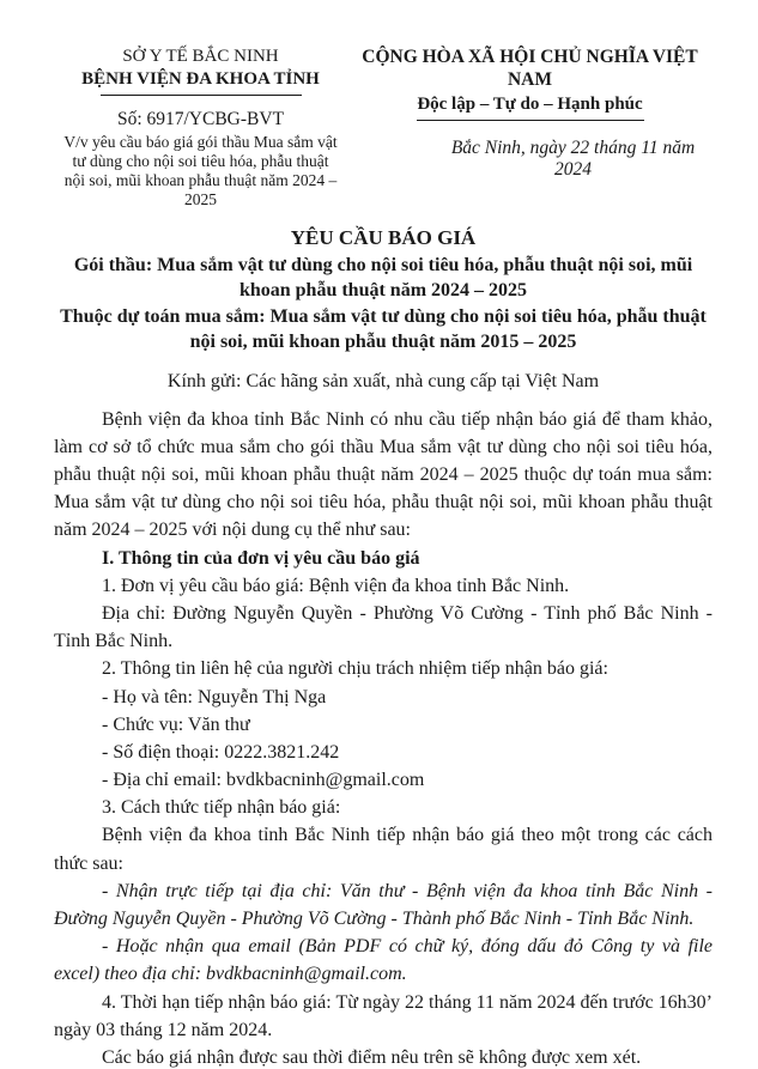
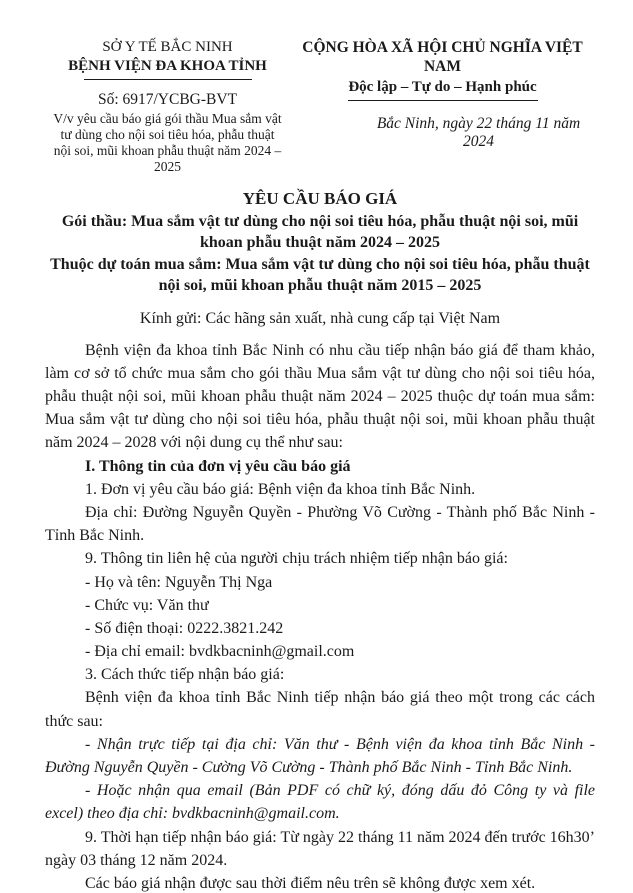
  SỞ Y TẾ BẮC NINH
  BỆNH VIỆN ĐA KHOA TỈNH
  Số: 6917/YCBG-BVT
  V/v yêu cầu báo giá gói thầu Mua sắm vật tư dùng cho nội soi tiêu hóa, phẫu thuật nội soi, mũi khoan phẫu thuật năm 2024 – 2025
  CỘNG HÒA XÃ HỘI CHỦ NGHĨA VIỆT NAM
  Độc lập – Tự do – Hạnh phúc
  Bắc Ninh, ngày 22 tháng 11 năm 2024
  YÊU CẦU BÁO GIÁ
  Gói thầu: Mua sắm vật tư dùng cho nội soi tiêu hóa, phẫu thuật nội soi, mũi khoan phẫu thuật năm 2024 – 2025
  Thuộc dự toán mua sắm: Mua sắm vật tư dùng cho nội soi tiêu hóa, phẫu thuật nội soi, mũi khoan phẫu thuật năm 2015 – 2025
  Kính gửi: Các hãng sản xuất, nhà cung cấp tại Việt Nam
- Bệnh viện đa khoa tỉnh Bắc Ninh có nhu cầu tiếp nhận báo giá để tham khảo, làm cơ sở tổ chức mua sắm cho gói thầu Mua sắm vật tư dùng cho nội soi tiêu hóa, phẫu thuật nội soi, mũi khoan phẫu thuật năm 2024 – 2025 thuộc dự toán mua sắm: Mua sắm vật tư dùng cho nội soi tiêu hóa, phẫu thuật nội soi, mũi khoan phẫu thuật năm 2024 – 2025 với nội dung cụ thể như sau:
+ Bệnh viện đa khoa tỉnh Bắc Ninh có nhu cầu tiếp nhận báo giá để tham khảo, làm cơ sở tổ chức mua sắm cho gói thầu Mua sắm vật tư dùng cho nội soi tiêu hóa, phẫu thuật nội soi, mũi khoan phẫu thuật năm 2024 – 2025 thuộc dự toán mua sắm: Mua sắm vật tư dùng cho nội soi tiêu hóa, phẫu thuật nội soi, mũi khoan phẫu thuật năm 2024 – 2028 với nội dung cụ thể như sau:
  I. Thông tin của đơn vị yêu cầu báo giá
  1. Đơn vị yêu cầu báo giá: Bệnh viện đa khoa tỉnh Bắc Ninh.
- Địa chỉ: Đường Nguyễn Quyền - Phường Võ Cường - Tỉnh phố Bắc Ninh - Tỉnh Bắc Ninh.
+ Địa chỉ: Đường Nguyễn Quyền - Phường Võ Cường - Thành phố Bắc Ninh - Tỉnh Bắc Ninh.
- 2. Thông tin liên hệ của người chịu trách nhiệm tiếp nhận báo giá:
+ 9. Thông tin liên hệ của người chịu trách nhiệm tiếp nhận báo giá:
  - Họ và tên: Nguyễn Thị Nga
  - Chức vụ: Văn thư
  - Số điện thoại: 0222.3821.242
  - Địa chỉ email: bvdkbacninh@gmail.com
  3. Cách thức tiếp nhận báo giá:
  Bệnh viện đa khoa tỉnh Bắc Ninh tiếp nhận báo giá theo một trong các cách thức sau:
- - Nhận trực tiếp tại địa chỉ: Văn thư - Bệnh viện đa khoa tỉnh Bắc Ninh - Đường Nguyễn Quyền - Phường Võ Cường - Thành phố Bắc Ninh - Tỉnh Bắc Ninh.
+ - Nhận trực tiếp tại địa chỉ: Văn thư - Bệnh viện đa khoa tỉnh Bắc Ninh - Đường Nguyễn Quyền - Cường Võ Cường - Thành phố Bắc Ninh - Tỉnh Bắc Ninh.
  - Hoặc nhận qua email (Bản PDF có chữ ký, đóng dấu đỏ Công ty và file excel) theo địa chỉ: bvdkbacninh@gmail.com.
- 4. Thời hạn tiếp nhận báo giá: Từ ngày 22 tháng 11 năm 2024 đến trước 16h30’ ngày 03 tháng 12 năm 2024.
+ 9. Thời hạn tiếp nhận báo giá: Từ ngày 22 tháng 11 năm 2024 đến trước 16h30’ ngày 03 tháng 12 năm 2024.
  Các báo giá nhận được sau thời điểm nêu trên sẽ không được xem xét.
